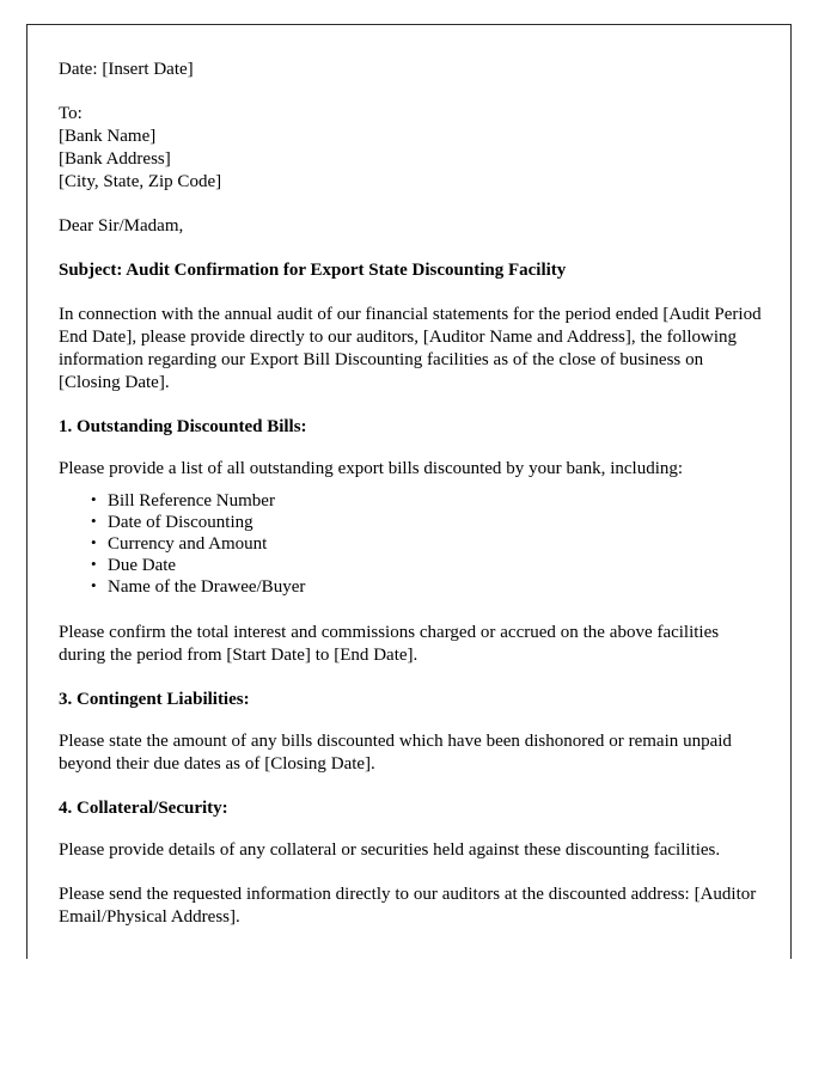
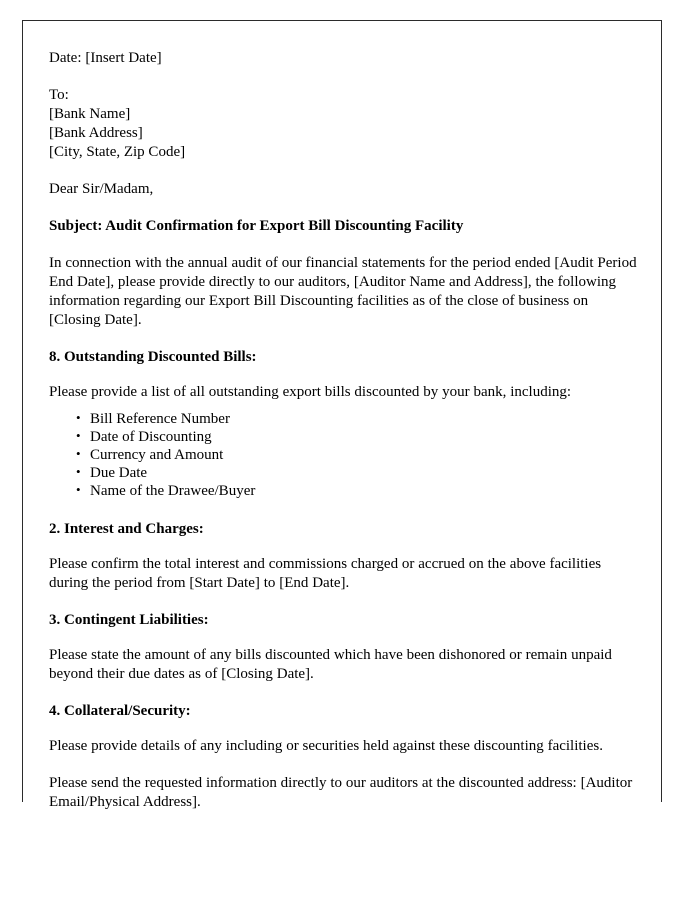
  Date: [Insert Date]
  To:
  [Bank Name]
  [Bank Address]
  [City, State, Zip Code]
  Dear Sir/Madam,
- Subject: Audit Confirmation for Export State Discounting Facility
+ Subject: Audit Confirmation for Export Bill Discounting Facility
  In connection with the annual audit of our financial statements for the period ended [Audit Period End Date], please provide directly to our auditors, [Auditor Name and Address], the following information regarding our Export Bill Discounting facilities as of the close of business on [Closing Date].
- 1. Outstanding Discounted Bills:
+ 8. Outstanding Discounted Bills:
  Please provide a list of all outstanding export bills discounted by your bank, including:
  Bill Reference Number
  Date of Discounting
  Currency and Amount
  Due Date
  Name of the Drawee/Buyer
+ 2. Interest and Charges:
  Please confirm the total interest and commissions charged or accrued on the above facilities during the period from [Start Date] to [End Date].
  3. Contingent Liabilities:
  Please state the amount of any bills discounted which have been dishonored or remain unpaid beyond their due dates as of [Closing Date].
  4. Collateral/Security:
- Please provide details of any collateral or securities held against these discounting facilities.
+ Please provide details of any including or securities held against these discounting facilities.
  Please send the requested information directly to our auditors at the discounted address: [Auditor Email/Physical Address].
